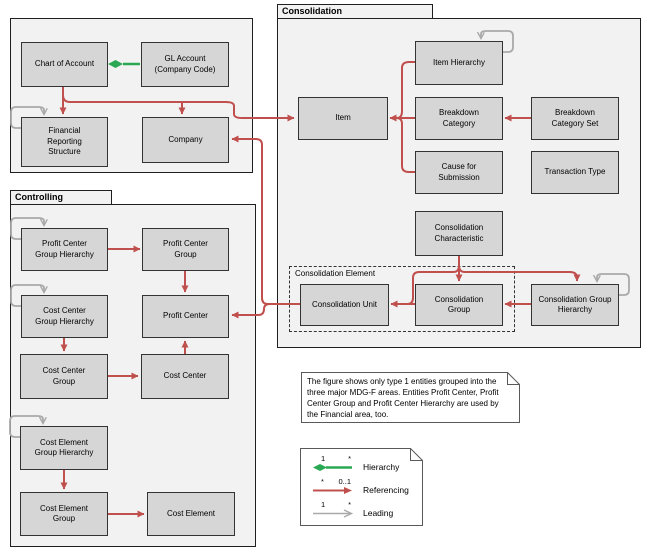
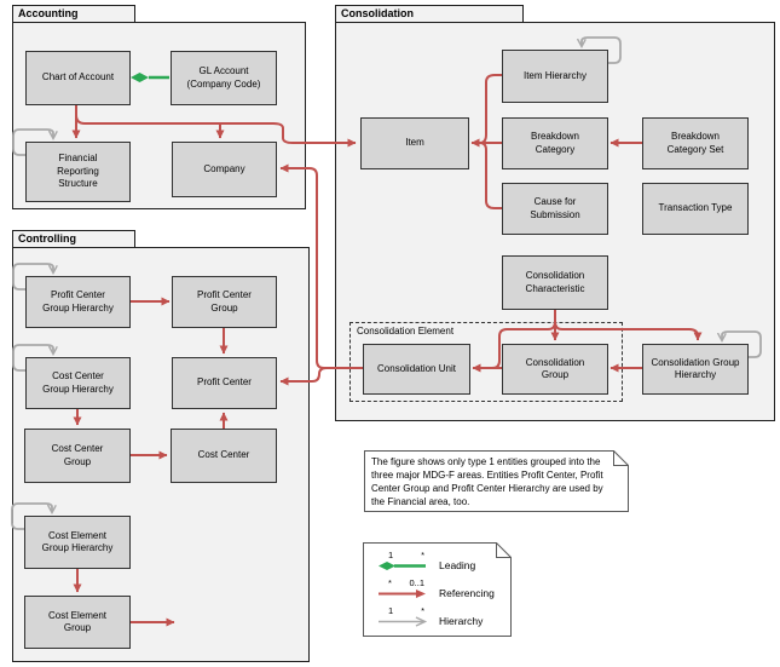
+ Accounting
  Consolidation
  Controlling
  Consolidation Element
  Chart of Account
  GL Account (Company Code)
  Financial Reporting Structure
  Company
  Item Hierarchy
  Item
  Breakdown Category
  Breakdown Category Set
  Cause for Submission
  Transaction Type
  Consolidation Characteristic
  Consolidation Unit
  Consolidation Group
  Consolidation Group Hierarchy
  Profit Center Group Hierarchy
  Profit Center Group
  Cost Center Group Hierarchy
  Profit Center
  Cost Center Group
  Cost Center
  Cost Element Group Hierarchy
  Cost Element Group
- Cost Element
  The figure shows only type 1 entities grouped into the three major MDG-F areas. Entities Profit Center, Profit Center Group and Profit Center Hierarchy are used by the Financial area, too.
  1
  *
- Hierarchy
+ Leading
  *
  0..1
  Referencing
  1
  *
- Leading
+ Hierarchy
